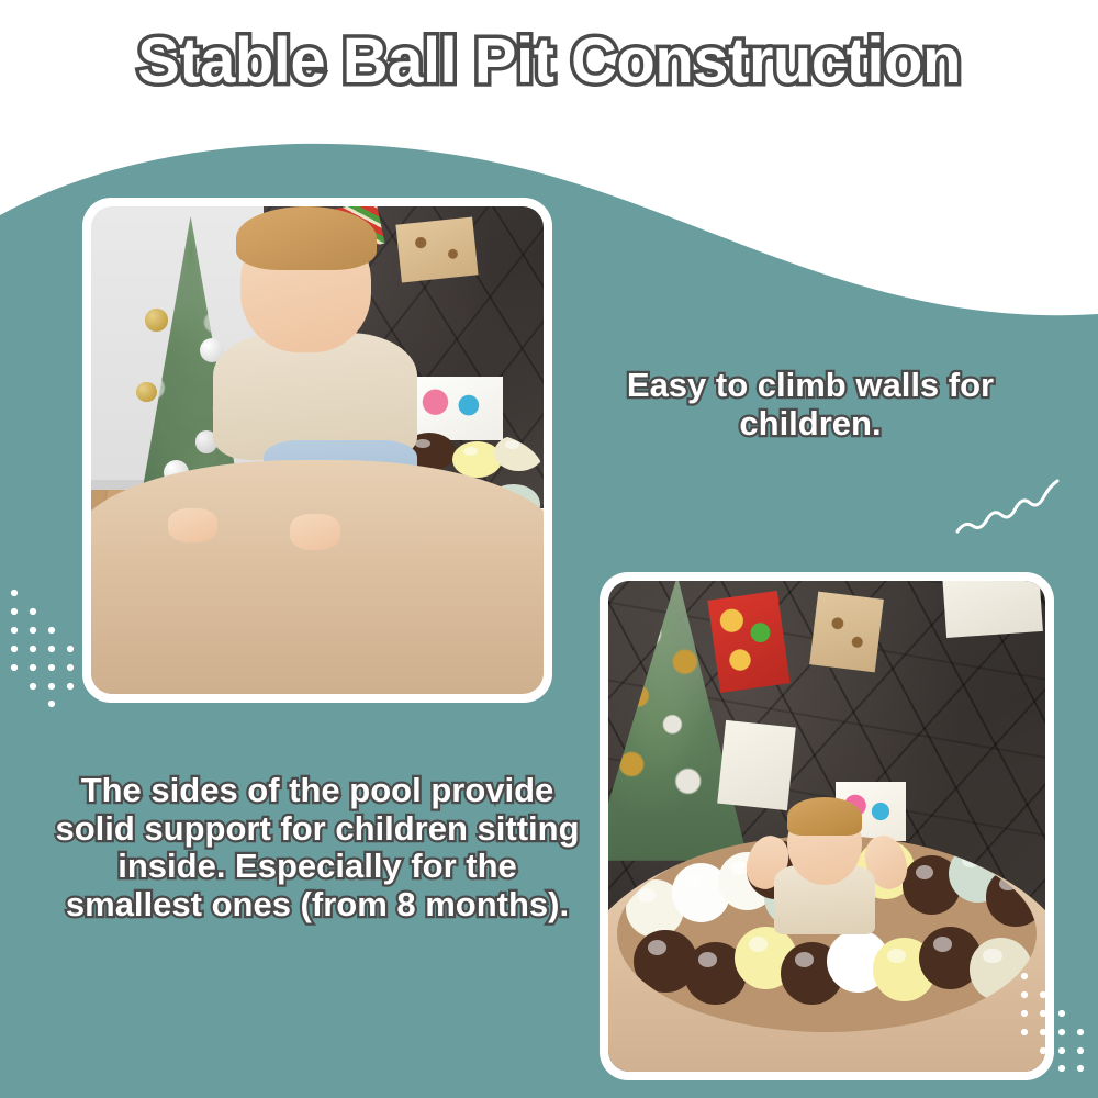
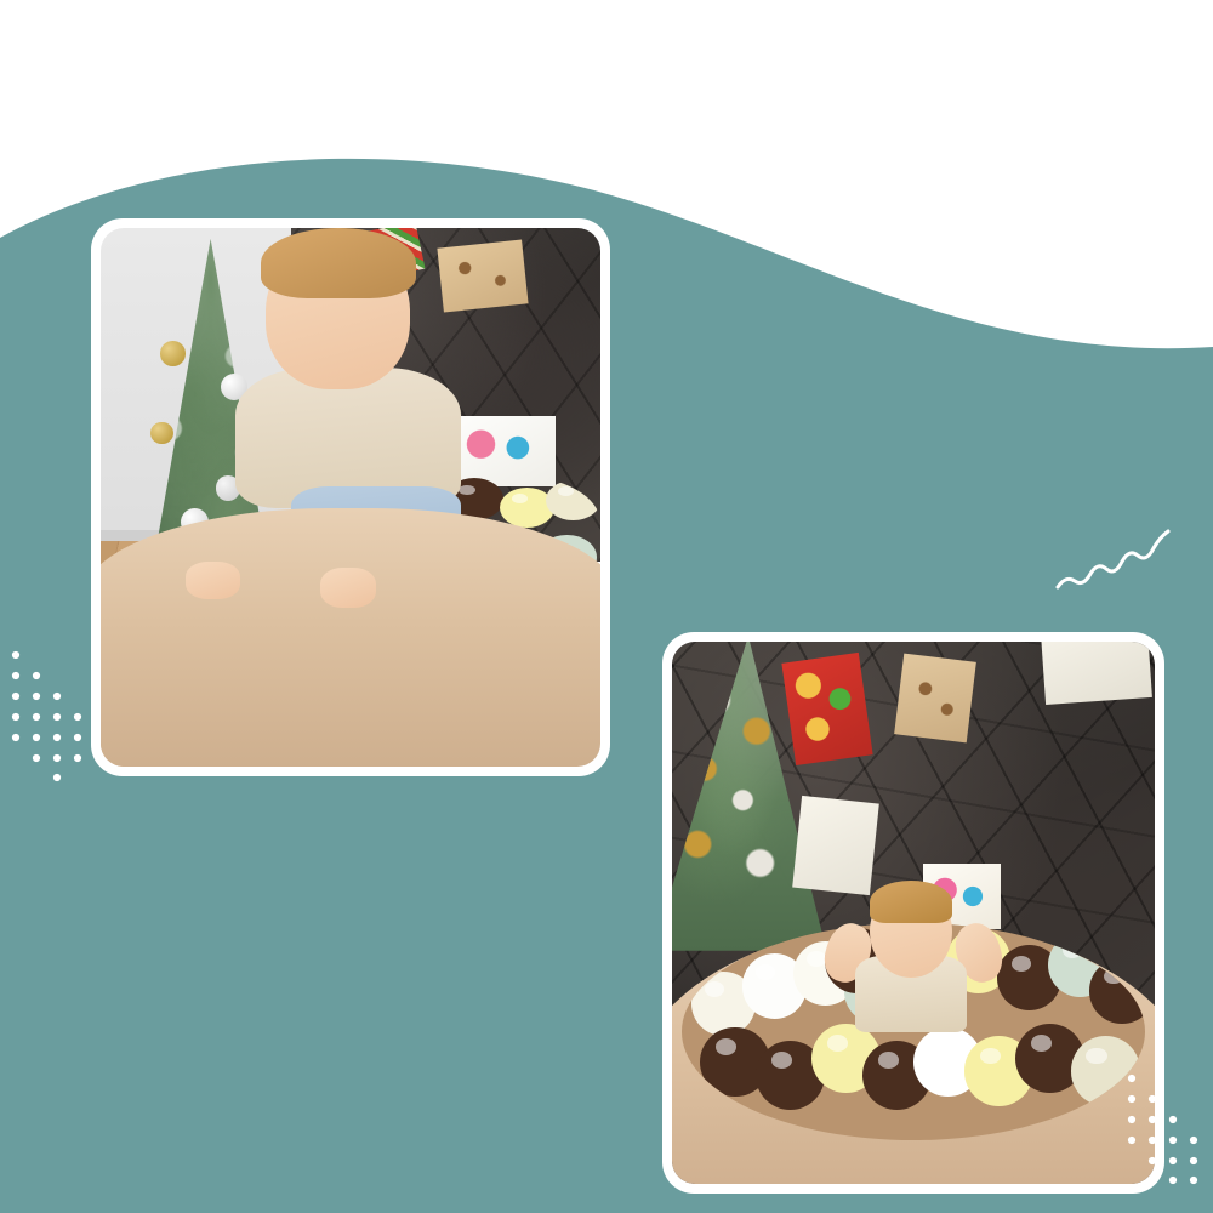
- Stable Ball Pit Construction
- Easy to climb walls for children.
- The sides of the pool provide solid support for children sitting inside. Especially for the smallest ones (from 8 months).
